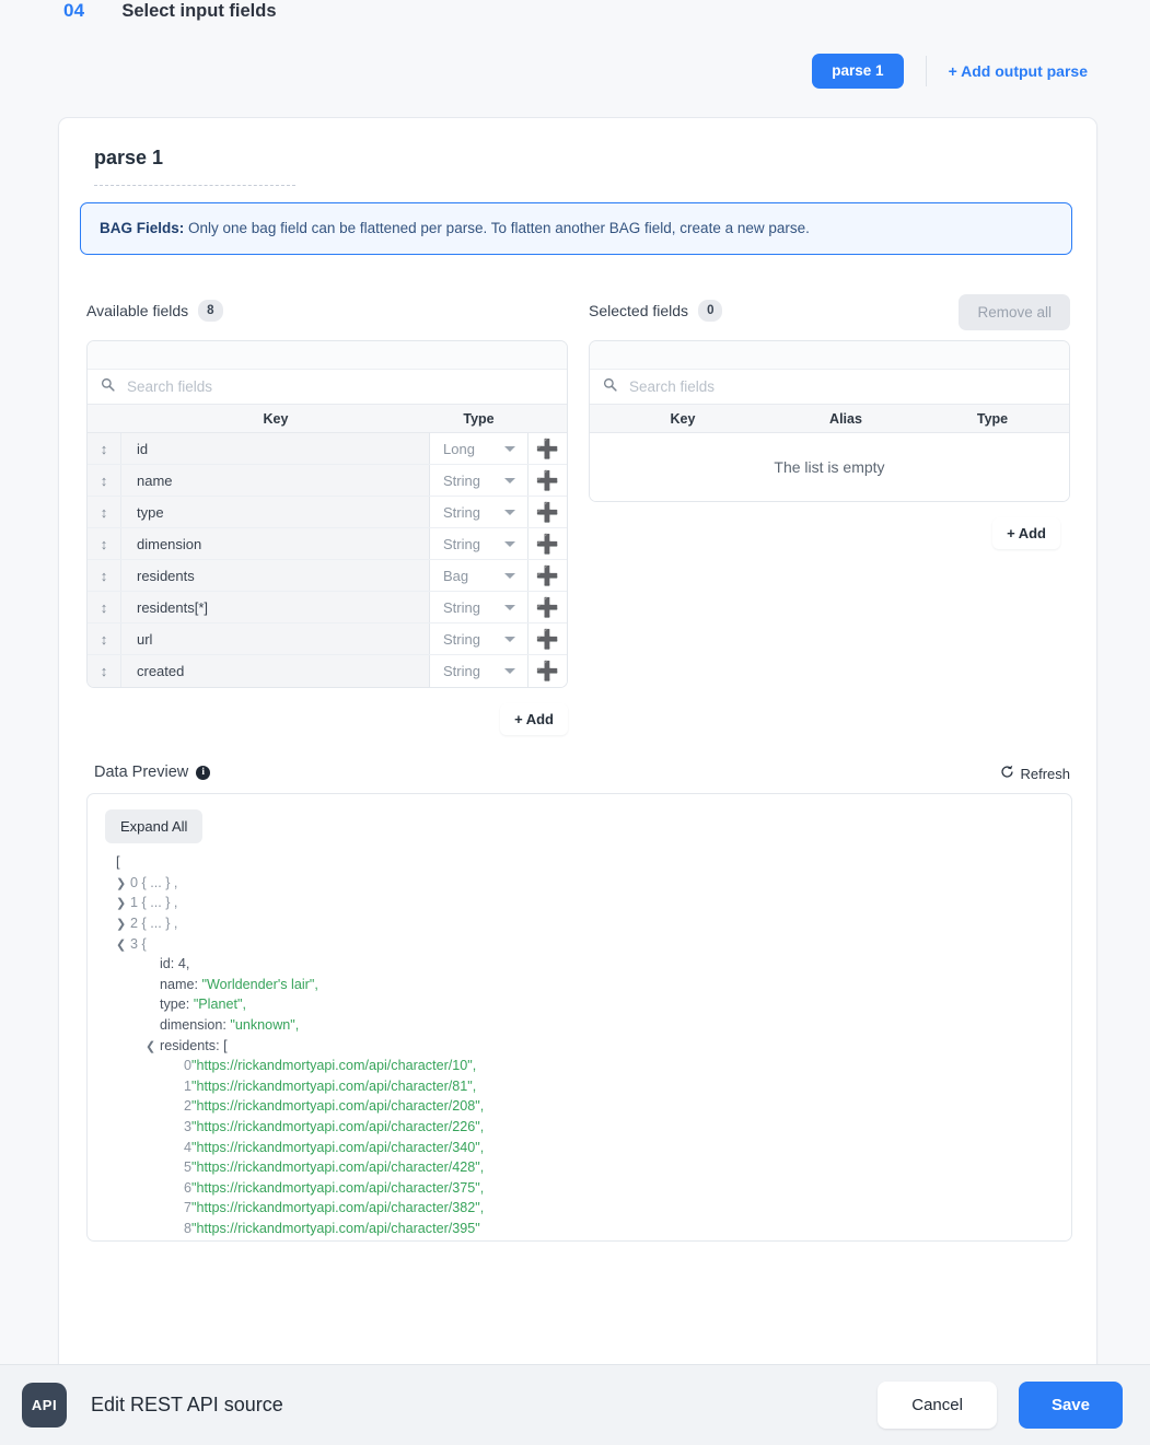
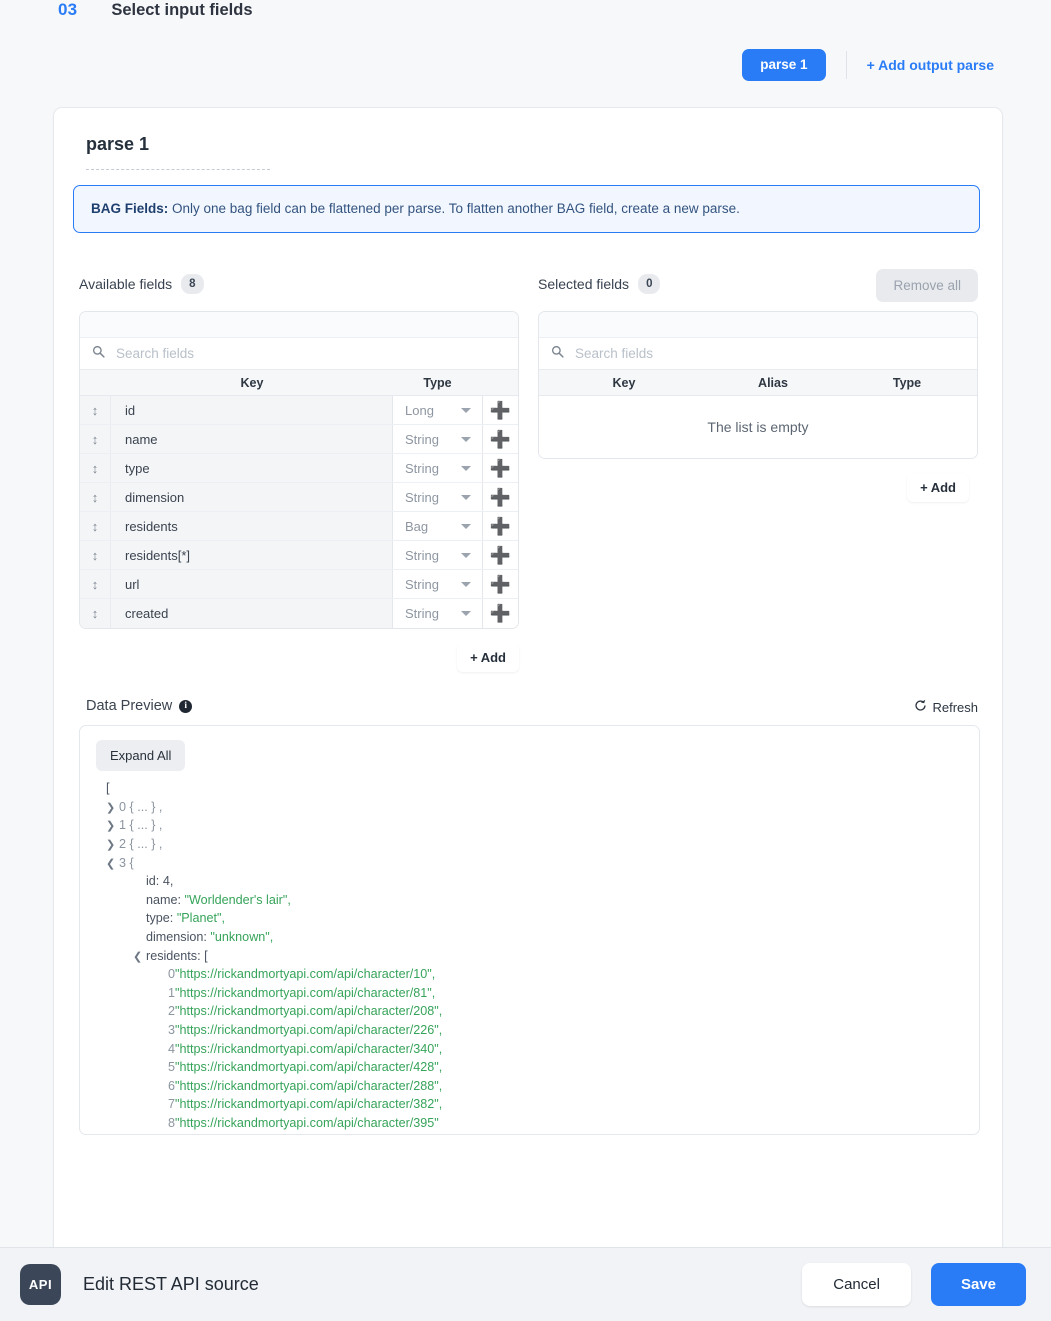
- 04
+ 03
  Select input fields
  parse 1
  + Add output parse
  parse 1
  BAG Fields: Only one bag field can be flattened per parse. To flatten another BAG field, create a new parse.
  Available fields
  8
  Search fields
  Key
  Type
  ↕
  id
  Long
  ➕
  ↕
  name
  String
  ➕
  ↕
  type
  String
  ➕
  ↕
  dimension
  String
  ➕
  ↕
  residents
  Bag
  ➕
  ↕
  residents[*]
  String
  ➕
  ↕
  url
  String
  ➕
  ↕
  created
  String
  ➕
  + Add
  Selected fields
  0
  Remove all
  Search fields
  Key
  Alias
  Type
  The list is empty
  + Add
  Data Preview
  i
  Refresh
  Expand All
  [
  ❯ 0 { ... } ,
  ❯ 1 { ... } ,
  ❯ 2 { ... } ,
  ❮ 3 {
  id: 4,
  name: "Worldender's lair",
  type: "Planet",
  dimension: "unknown",
  ❮ residents: [
  0"https://rickandmortyapi.com/api/character/10",
  1"https://rickandmortyapi.com/api/character/81",
  2"https://rickandmortyapi.com/api/character/208",
  3"https://rickandmortyapi.com/api/character/226",
  4"https://rickandmortyapi.com/api/character/340",
  5"https://rickandmortyapi.com/api/character/428",
- 6"https://rickandmortyapi.com/api/character/375",
+ 6"https://rickandmortyapi.com/api/character/288",
  7"https://rickandmortyapi.com/api/character/382",
  8"https://rickandmortyapi.com/api/character/395"
  API
  Edit REST API source
  Cancel
  Save
